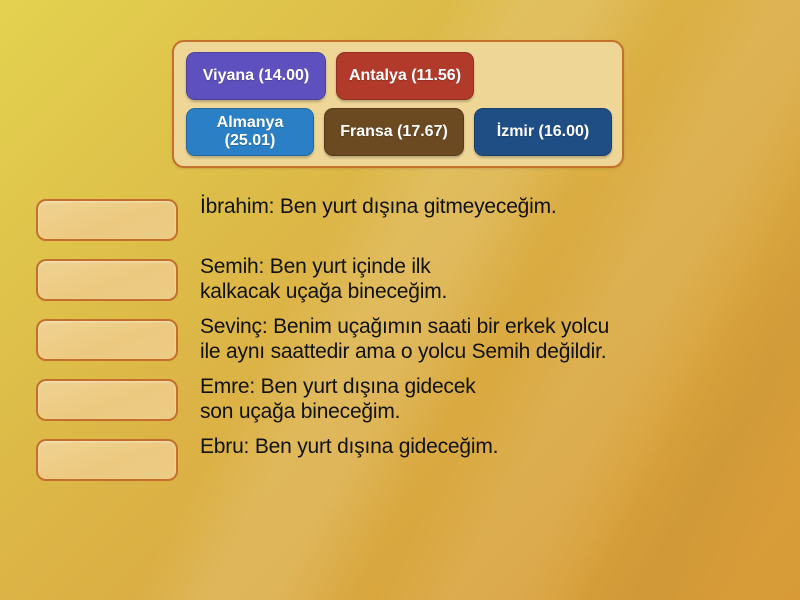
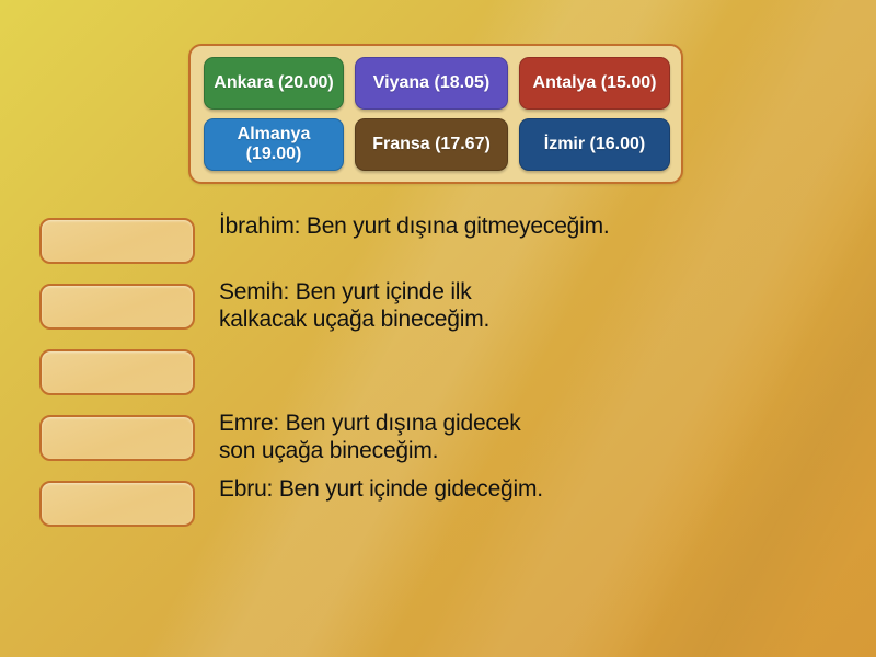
+ Ankara (20.00)
- Viyana (14.00)
+ Viyana (18.05)
- Antalya (11.56)
+ Antalya (15.00)
- Almanya (25.01)
+ Almanya (19.00)
  Fransa (17.67)
  İzmir (16.00)
  İbrahim: Ben yurt dışına gitmeyeceğim.
  Semih: Ben yurt içinde ilk
  kalkacak uçağa bineceğim.
- Sevinç: Benim uçağımın saati bir erkek yolcu
- ile aynı saattedir ama o yolcu Semih değildir.
  Emre: Ben yurt dışına gidecek
  son uçağa bineceğim.
- Ebru: Ben yurt dışına gideceğim.
+ Ebru: Ben yurt içinde gideceğim.
